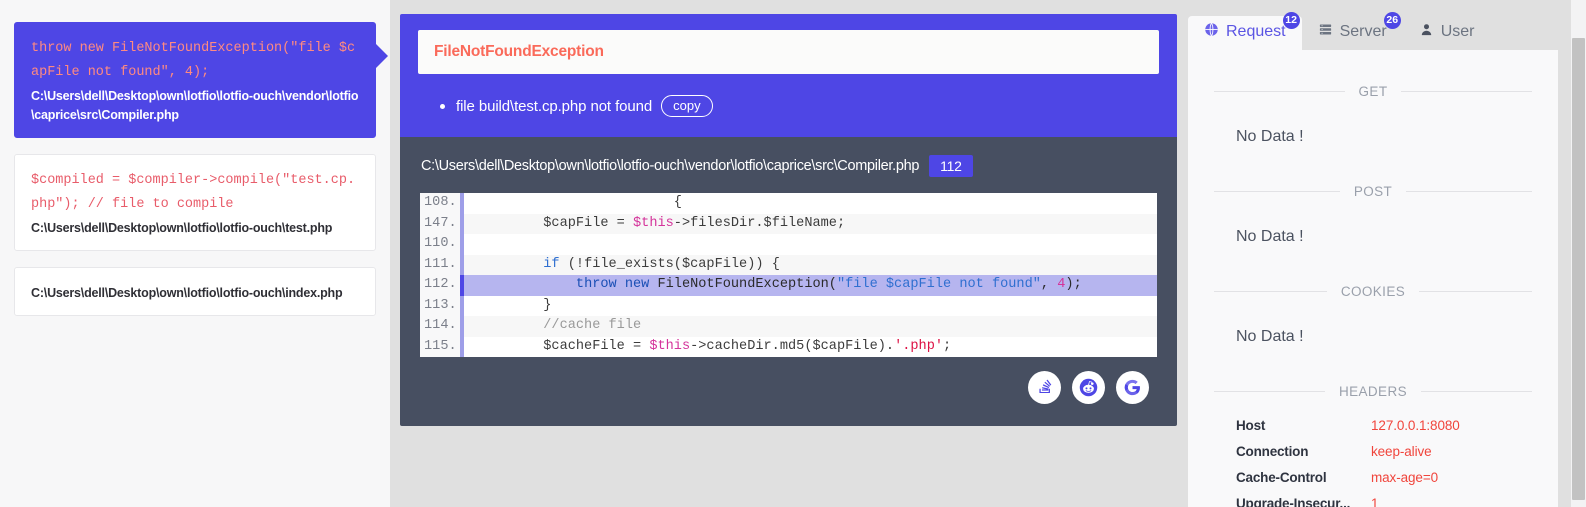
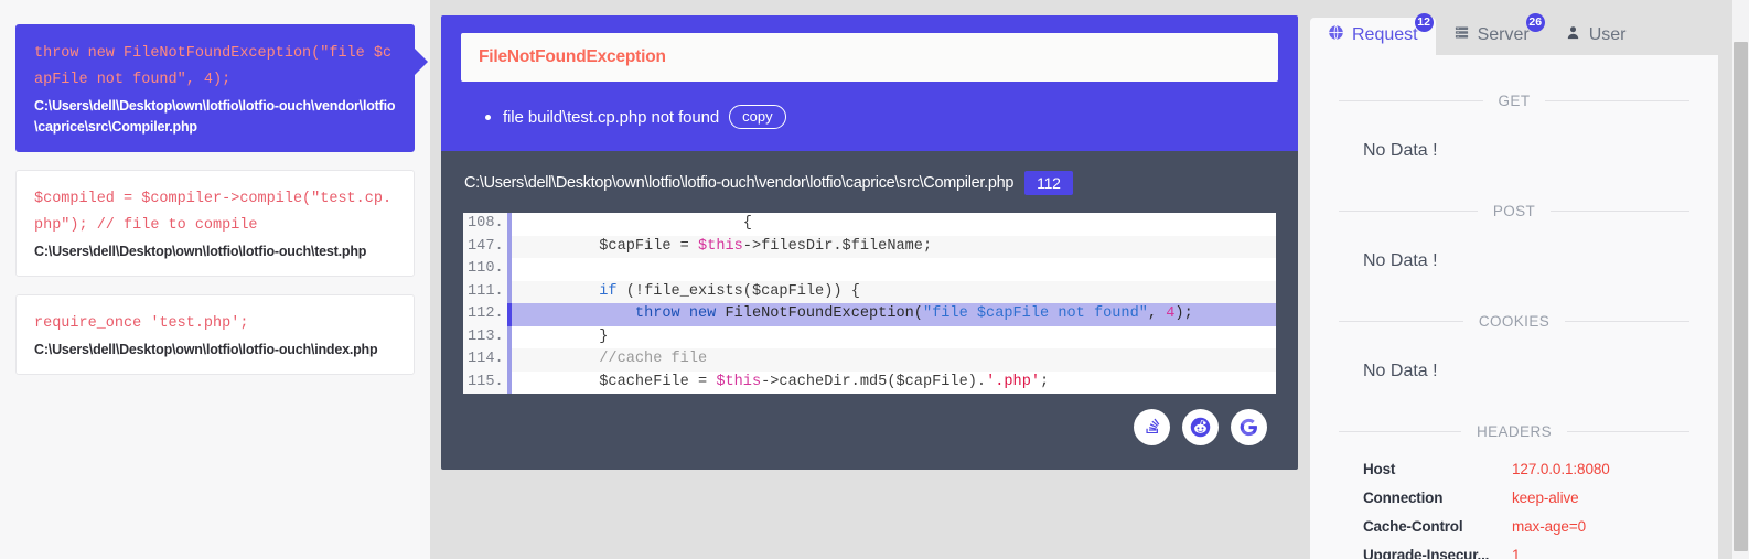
  throw new FileNotFoundException("file $capFile not found", 4);
  C:\Users\dell\Desktop\own\lotfio\lotfio-ouch\vendor\lotfio\caprice\src\Compiler.php
  $compiled = $compiler->compile("test.cp.php"); // file to compile
  C:\Users\dell\Desktop\own\lotfio\lotfio-ouch\test.php
+ require_once 'test.php';
  C:\Users\dell\Desktop\own\lotfio\lotfio-ouch\index.php
  FileNotFoundException
  file build\test.cp.php not found
  copy
  C:\Users\dell\Desktop\own\lotfio\lotfio-ouch\vendor\lotfio\caprice\src\Compiler.php
  112
  108.
  {
  147.
  $capFile = $this->filesDir.$fileName;
  110.
  111.
  if (!file_exists($capFile)) {
  112.
  throw new FileNotFoundException("file $capFile not found", 4);
  113.
  }
  114.
  //cache file
  115.
  $cacheFile = $this->cacheDir.md5($capFile).'.php';
  Request
  12
  Server
  26
  User
  GET
  No Data !
  POST
  No Data !
  COOKIES
  No Data !
  HEADERS
  Host
  127.0.0.1:8080
  Connection
  keep-alive
  Cache-Control
  max-age=0
  Upgrade-Insecur...
  1
